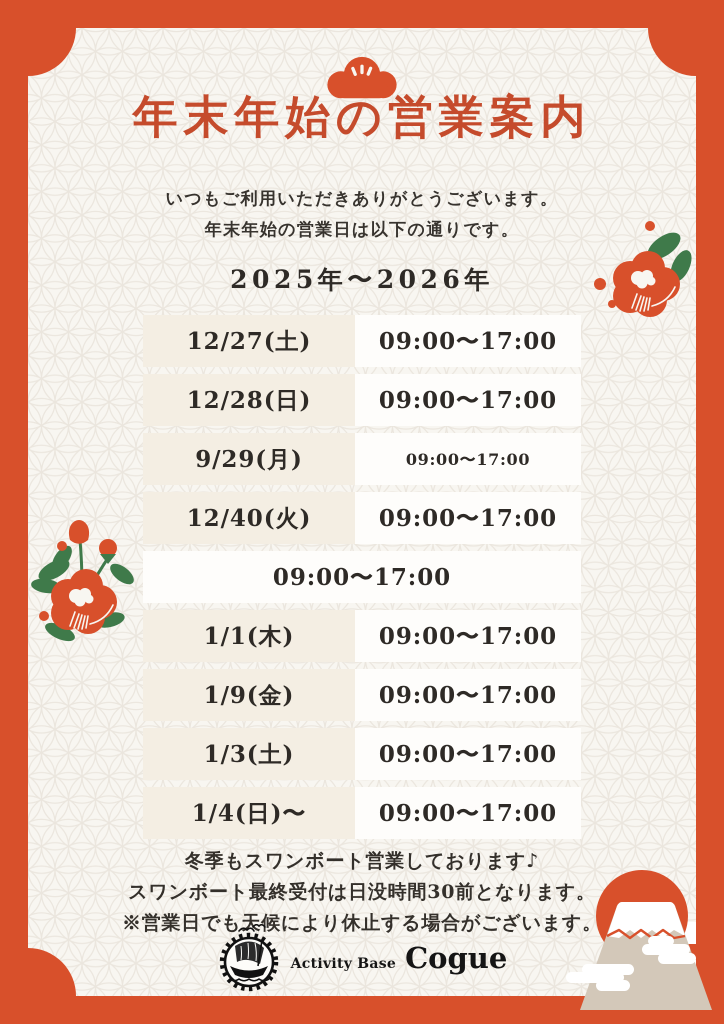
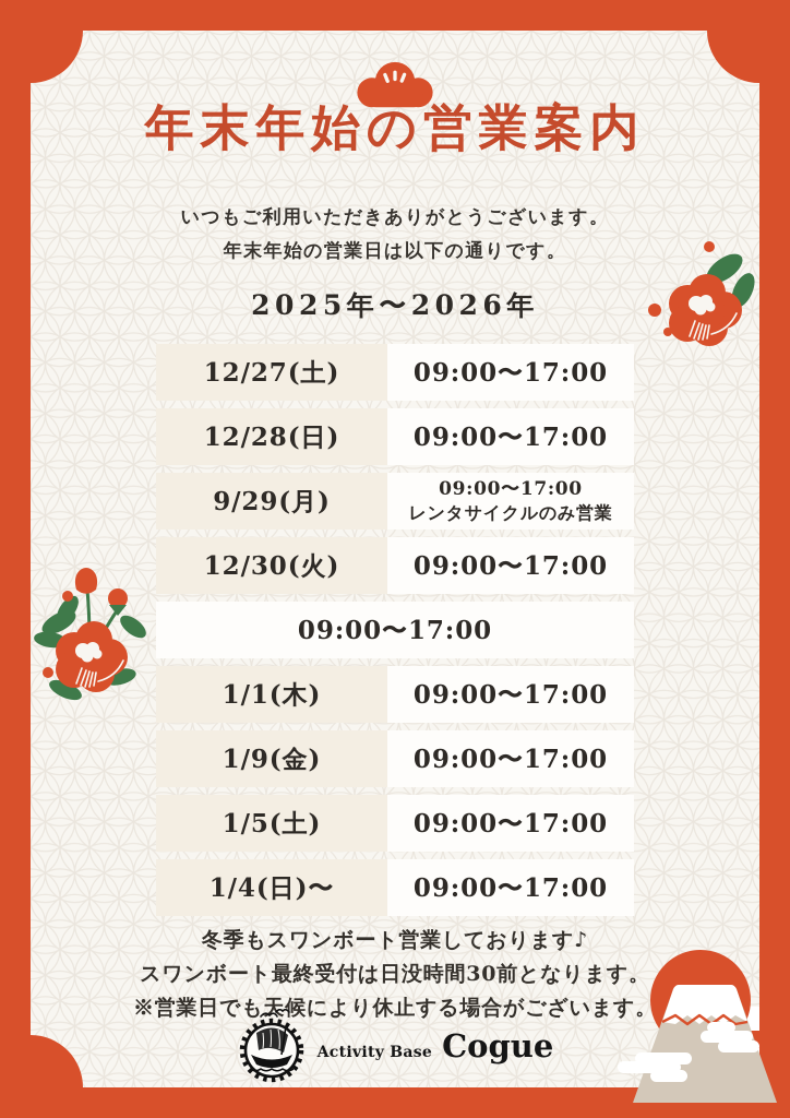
  年末年始の営業案内
  いつもご利用いただきありがとうございます。
  年末年始の営業日は以下の通りです。
  2025年〜2026年
  12/27(土)
  09:00〜17:00
  12/28(日)
  09:00〜17:00
  9/29(月)
  09:00〜17:00
+ レンタサイクルのみ営業
- 12/40(火)
+ 12/30(火)
  09:00〜17:00
  09:00〜17:00
  1/1(木)
  09:00〜17:00
  1/9(金)
  09:00〜17:00
- 1/3(土)
+ 1/5(土)
  09:00〜17:00
  1/4(日)〜
  09:00〜17:00
  冬季もスワンボート営業しております♪
  スワンボート最終受付は日没時間30前となります。
  ※営業日でも天候により休止する場合がございます。
  Activity Base
  Cogue
